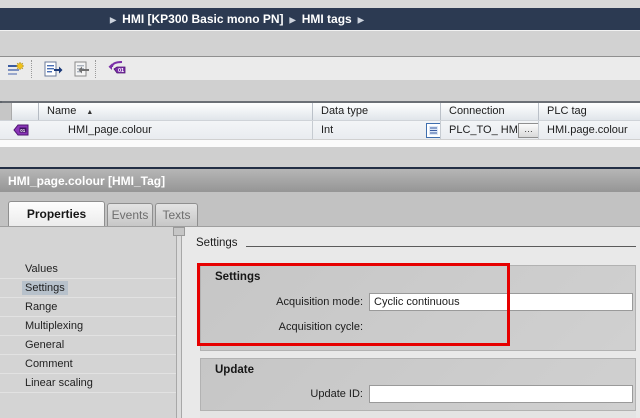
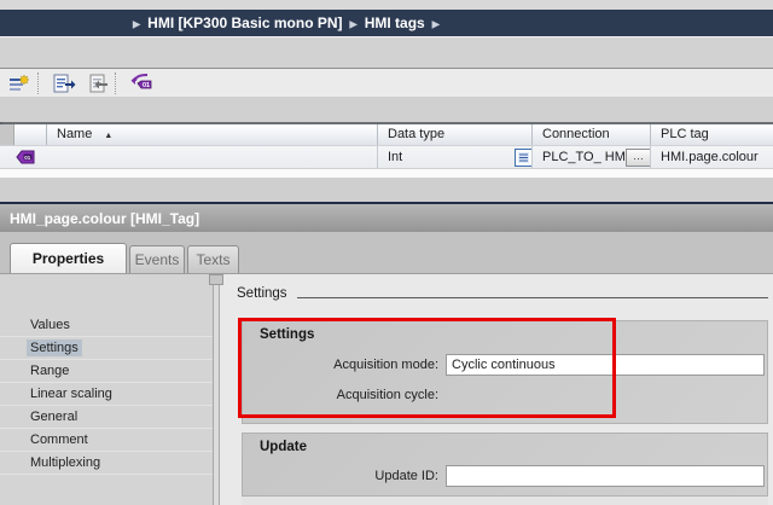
  ▶
  HMI [KP300 Basic mono PN]
  ▶
  HMI tags
  ▶
  Name
  Data type
  Connection
  PLC tag
- HMI_page.colour
  Int
  PLC_TO_ HM
  …
  HMI.page.colour
  HMI_page.colour [HMI_Tag]
  Properties
  Events
  Texts
  Values
  Settings
  Range
- Multiplexing
+ Linear scaling
  General
  Comment
- Linear scaling
+ Multiplexing
  Settings
  Settings
  Acquisition mode:
  Cyclic continuous
  Acquisition cycle:
  Update
  Update ID:
